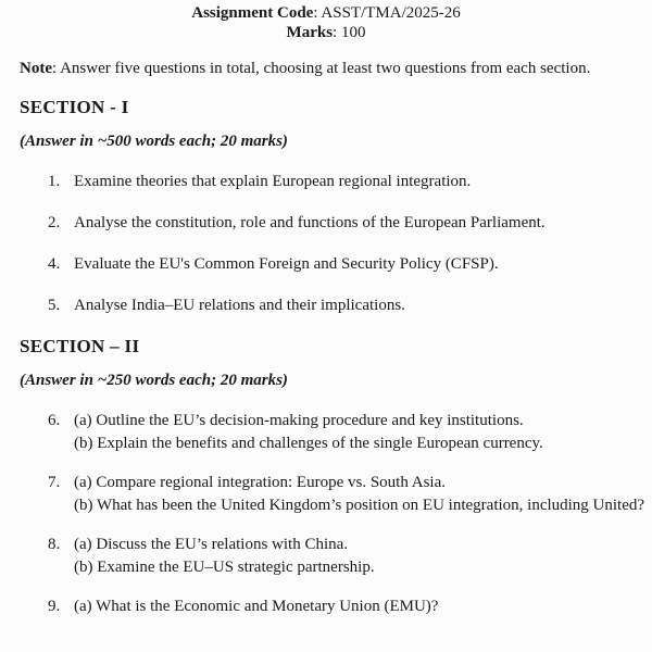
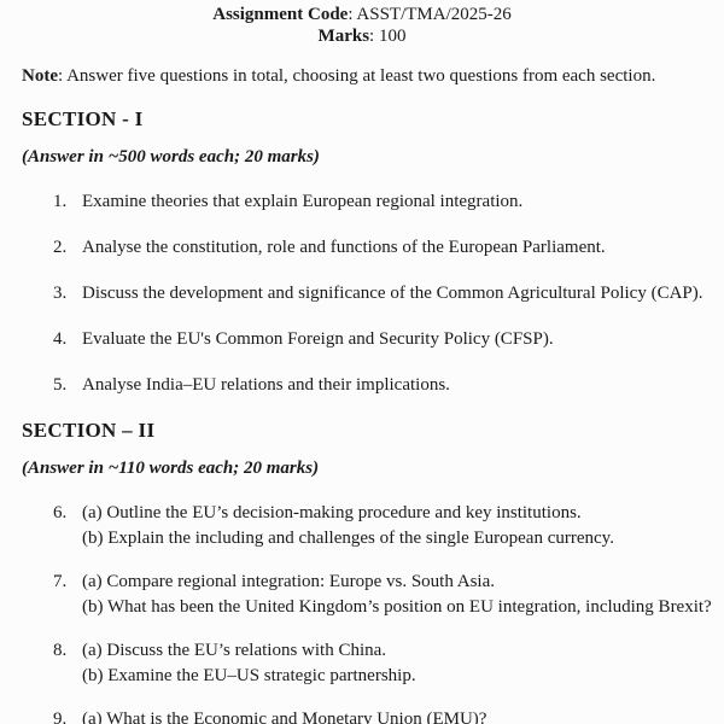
  Assignment Code: ASST/TMA/2025-26
  Marks: 100
  Note: Answer five questions in total, choosing at least two questions from each section.
  SECTION - I
  (Answer in ~500 words each; 20 marks)
  1.
  Examine theories that explain European regional integration.
  2.
  Analyse the constitution, role and functions of the European Parliament.
+ 3.
+ Discuss the development and significance of the Common Agricultural Policy (CAP).
  4.
  Evaluate the EU's Common Foreign and Security Policy (CFSP).
  5.
  Analyse India–EU relations and their implications.
  SECTION – II
- (Answer in ~250 words each; 20 marks)
+ (Answer in ~110 words each; 20 marks)
  6.
  (a) Outline the EU’s decision-making procedure and key institutions.
- (b) Explain the benefits and challenges of the single European currency.
+ (b) Explain the including and challenges of the single European currency.
  7.
  (a) Compare regional integration: Europe vs. South Asia.
- (b) What has been the United Kingdom’s position on EU integration, including United?
+ (b) What has been the United Kingdom’s position on EU integration, including Brexit?
  8.
  (a) Discuss the EU’s relations with China.
  (b) Examine the EU–US strategic partnership.
  9.
  (a) What is the Economic and Monetary Union (EMU)?
